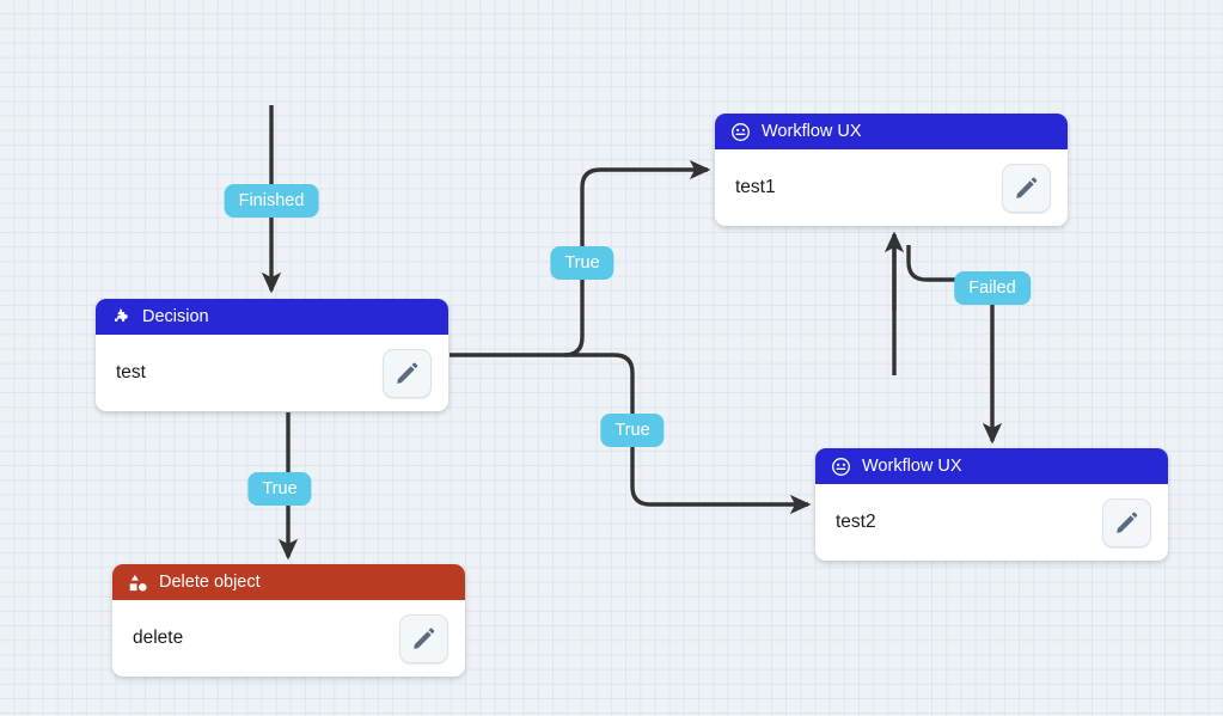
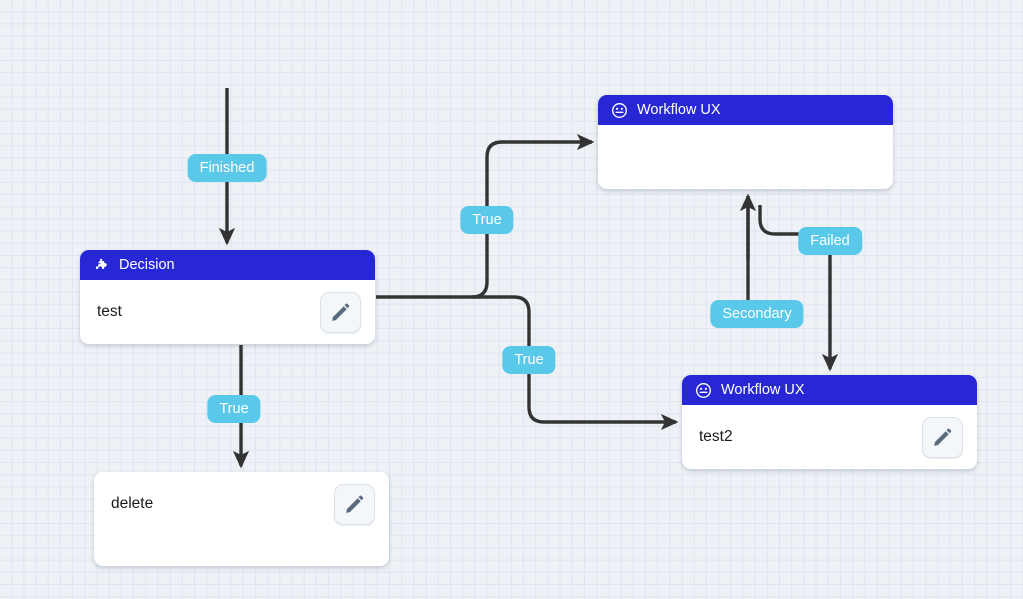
  Decision
  test
  Workflow UX
- test1
- Delete object
  delete
  Workflow UX
  test2
  Finished
  True
  True
  True
  Failed
+ Secondary
